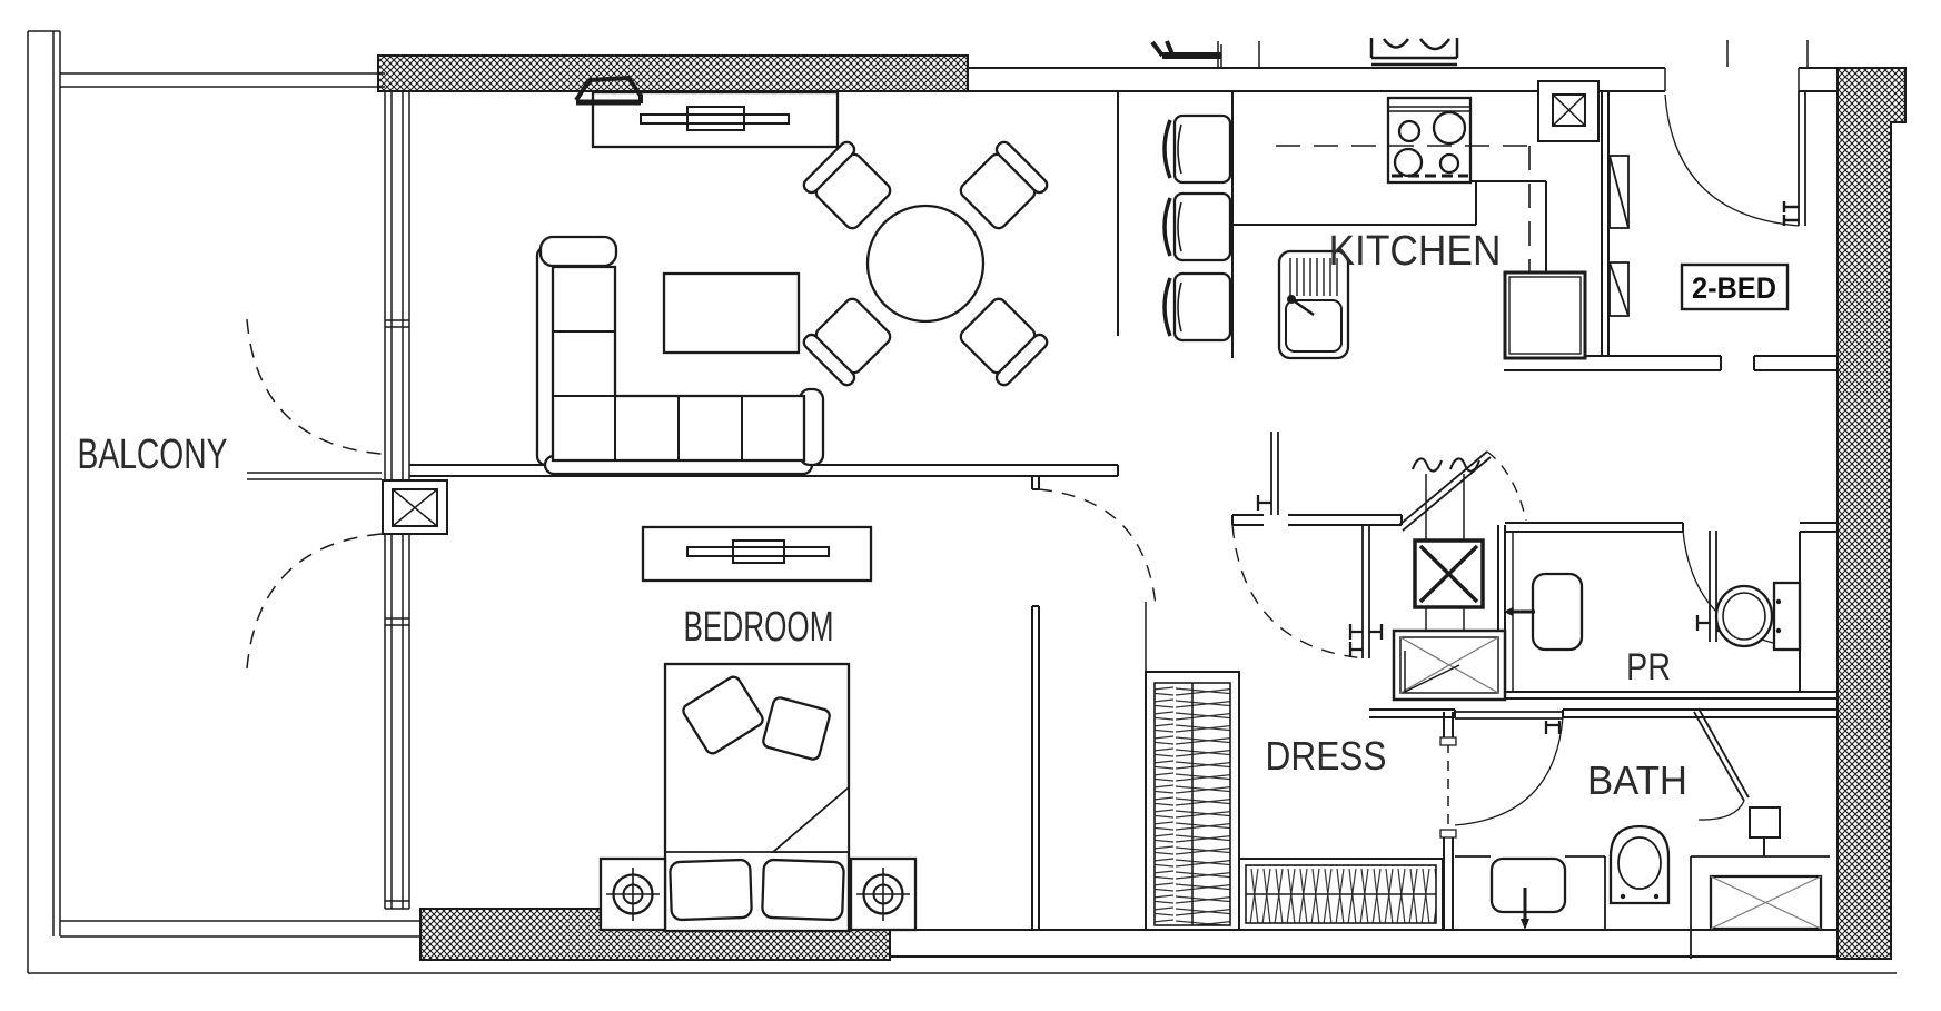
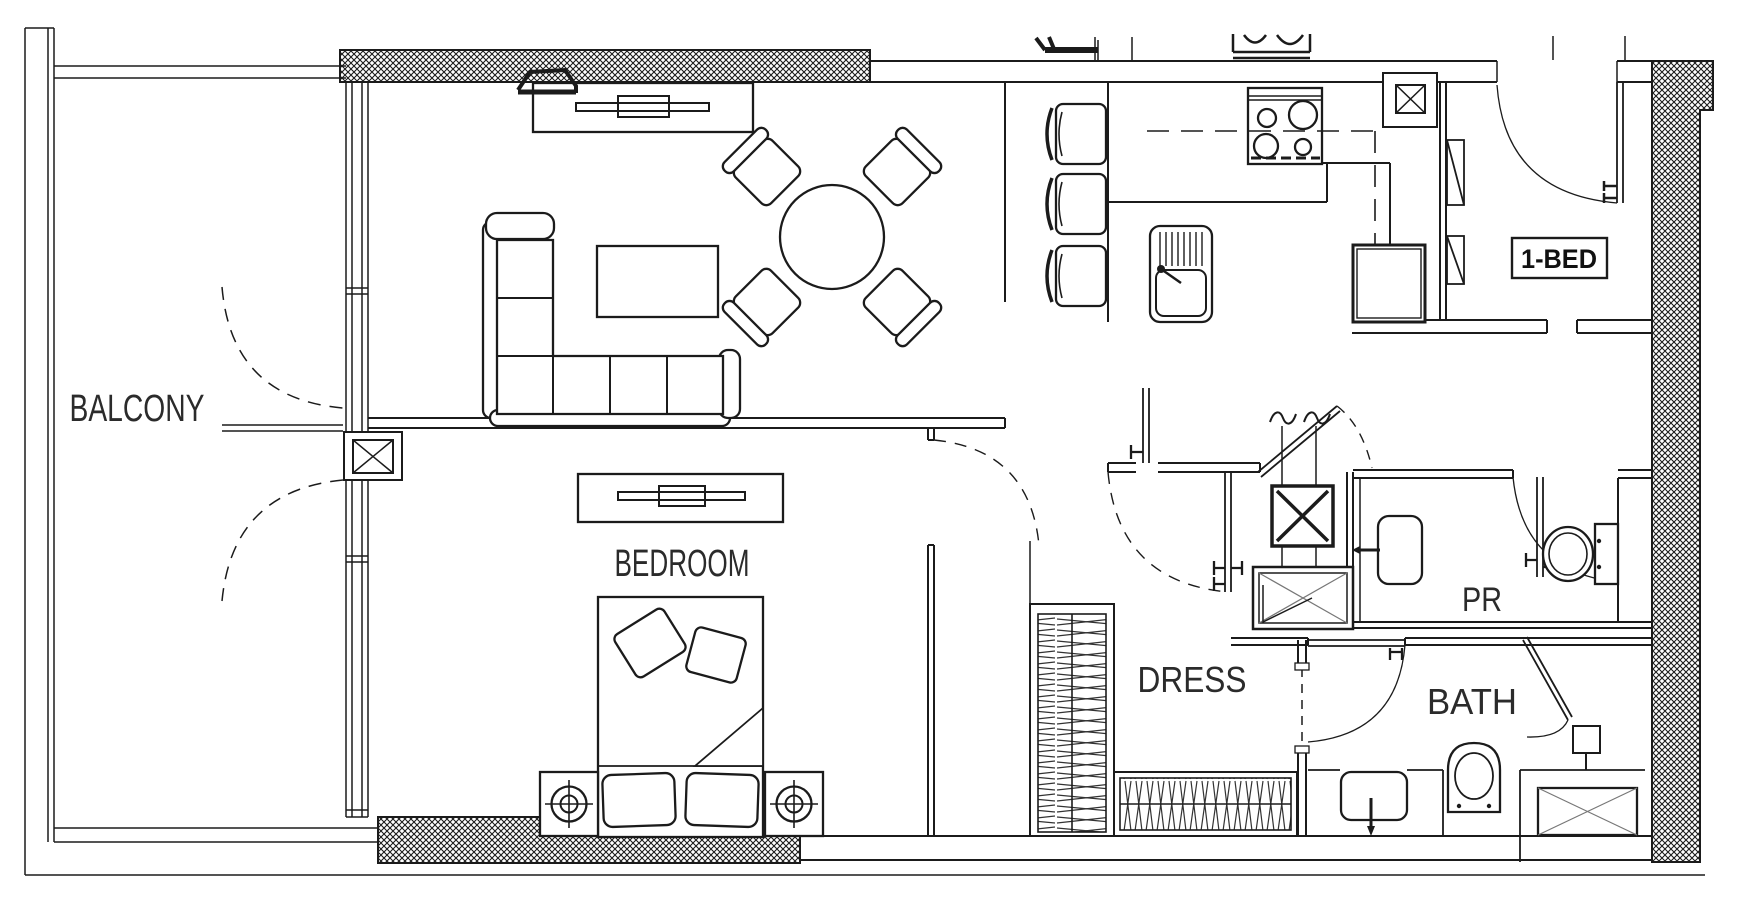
- 2-BED
+ 1-BED
  BALCONY
- KITCHEN
  BEDROOM
  DRESS
  PR
  BATH
